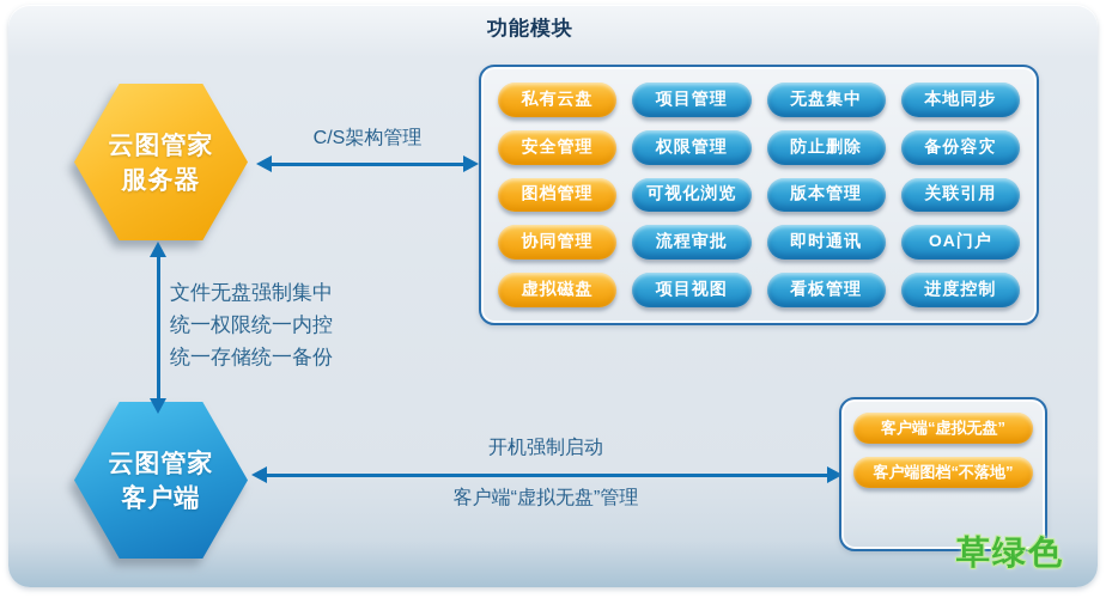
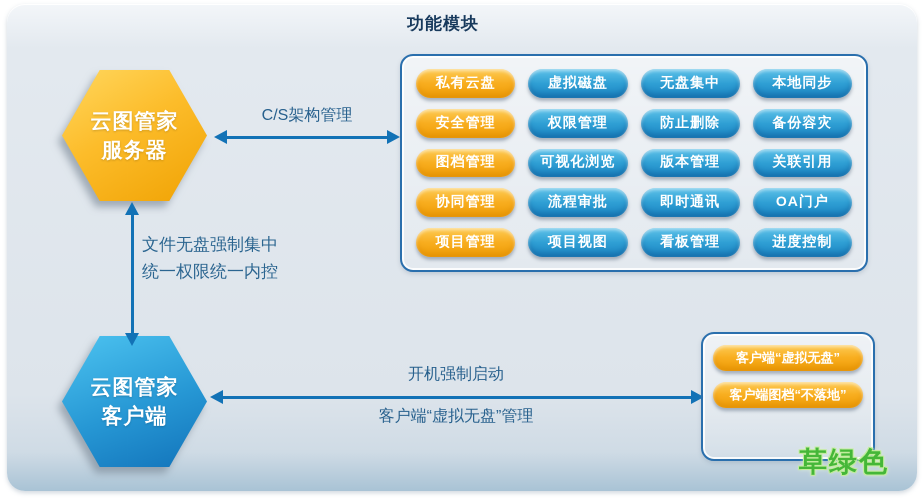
  云图管家
  服务器
  云图管家
  客户端
  文件无盘强制集中
  统一权限统一内控
- 统一存储统一备份
  C/S架构管理
  功能模块
  私有云盘
- 项目管理
+ 虚拟磁盘
  无盘集中
  本地同步
  安全管理
  权限管理
  防止删除
  备份容灾
  图档管理
  可视化浏览
  版本管理
  关联引用
  协同管理
  流程审批
  即时通讯
  OA门户
- 虚拟磁盘
+ 项目管理
  项目视图
  看板管理
  进度控制
  开机强制启动
  客户端“虚拟无盘”管理
  客户端“虚拟无盘”
  客户端图档“不落地”
  草绿色
